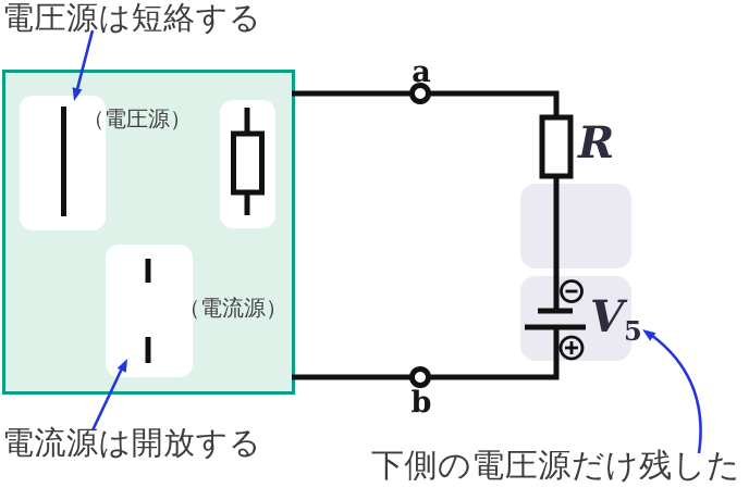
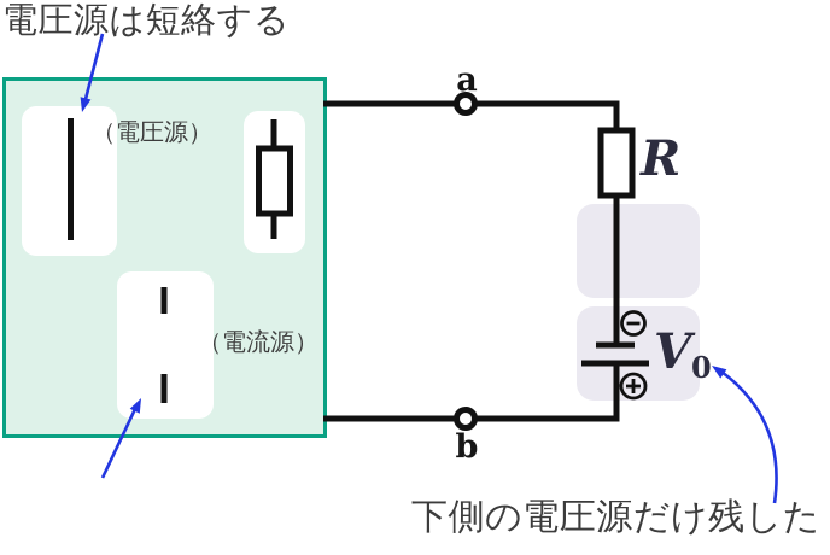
  電圧源は短絡する
- 電流源は開放する
  下側の電圧源だけ残した
  （電圧源）
  （電流源）
  a
  b
  R
- V5
+ V0
